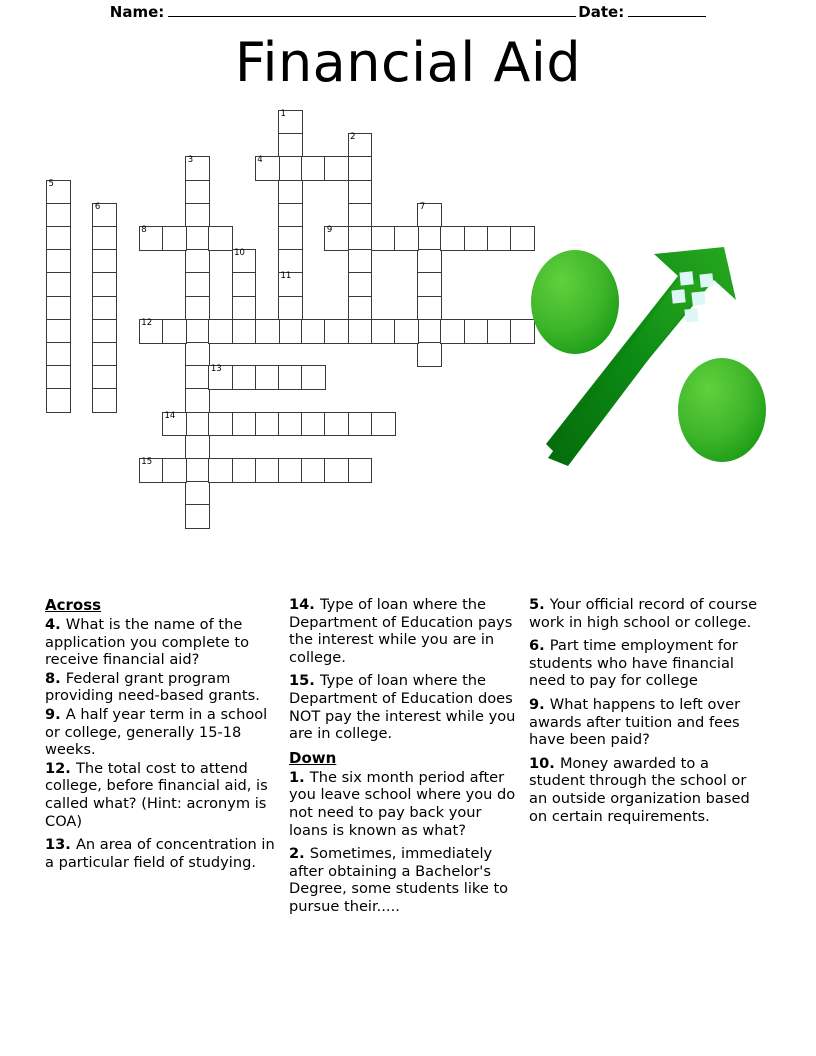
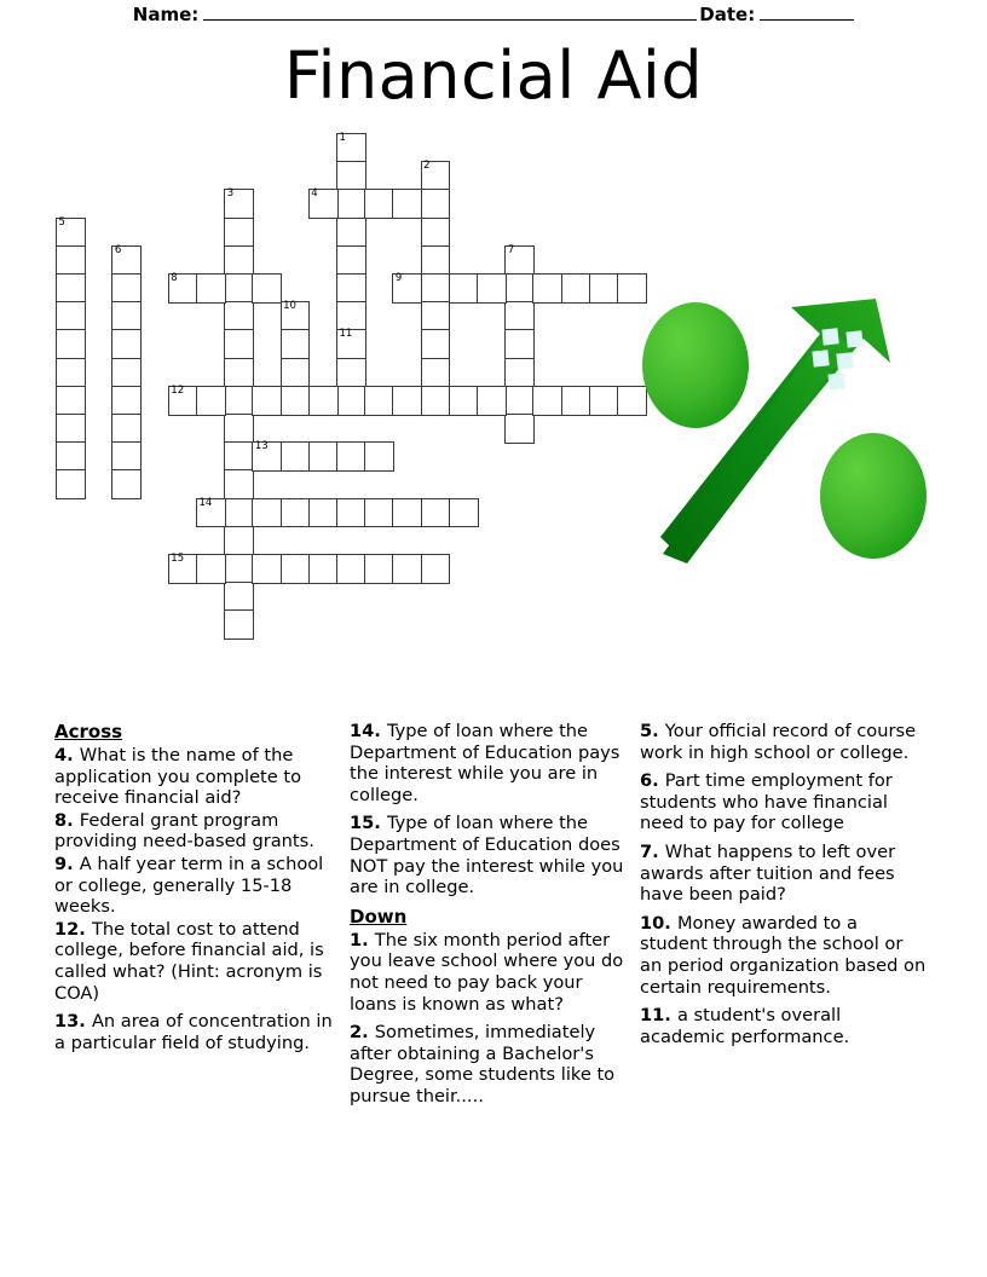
  Name:
  Date:
  Financial Aid
  1
  2
  3
  4
  5
  6
  7
  8
  9
  10
  11
  12
  13
  14
  15
  Across
  4. What is the name of the application you complete to receive financial aid?
  8. Federal grant program providing need-based grants.
  9. A half year term in a school or college, generally 15-18 weeks.
  12. The total cost to attend college, before financial aid, is called what? (Hint: acronym is COA)
  13. An area of concentration in a particular field of studying.
  14. Type of loan where the Department of Education pays the interest while you are in college.
  15. Type of loan where the Department of Education does NOT pay the interest while you are in college.
  Down
  1. The six month period after you leave school where you do not need to pay back your loans is known as what?
  2. Sometimes, immediately after obtaining a Bachelor's Degree, some students like to pursue their.....
  5. Your official record of course work in high school or college.
  6. Part time employment for students who have financial need to pay for college
- 9. What happens to left over awards after tuition and fees have been paid?
+ 7. What happens to left over awards after tuition and fees have been paid?
- 10. Money awarded to a student through the school or an outside organization based on certain requirements.
+ 10. Money awarded to a student through the school or an period organization based on certain requirements.
+ 11. a student's overall academic performance.
